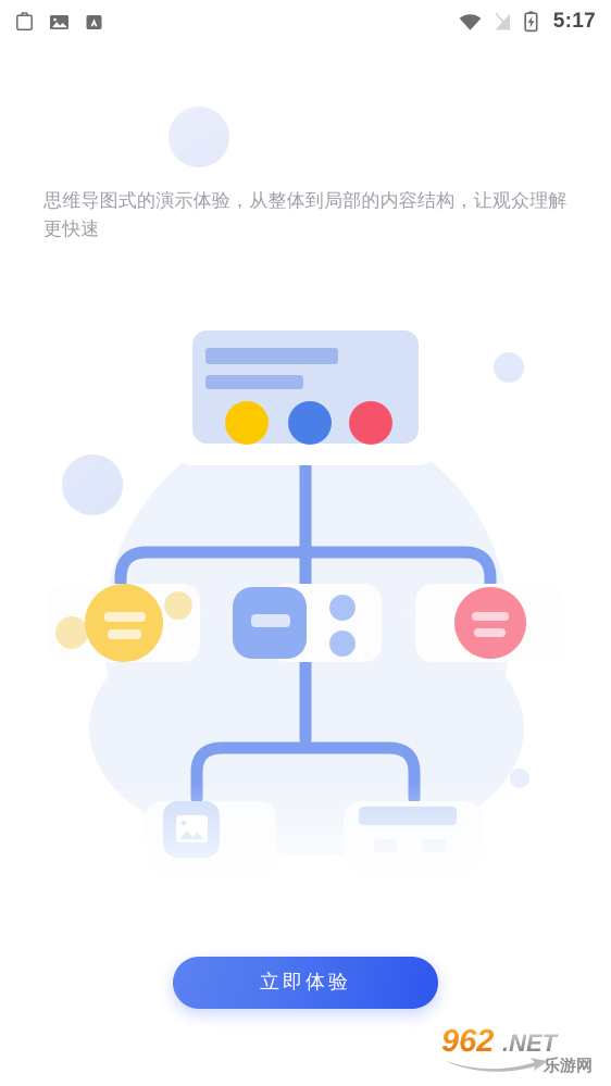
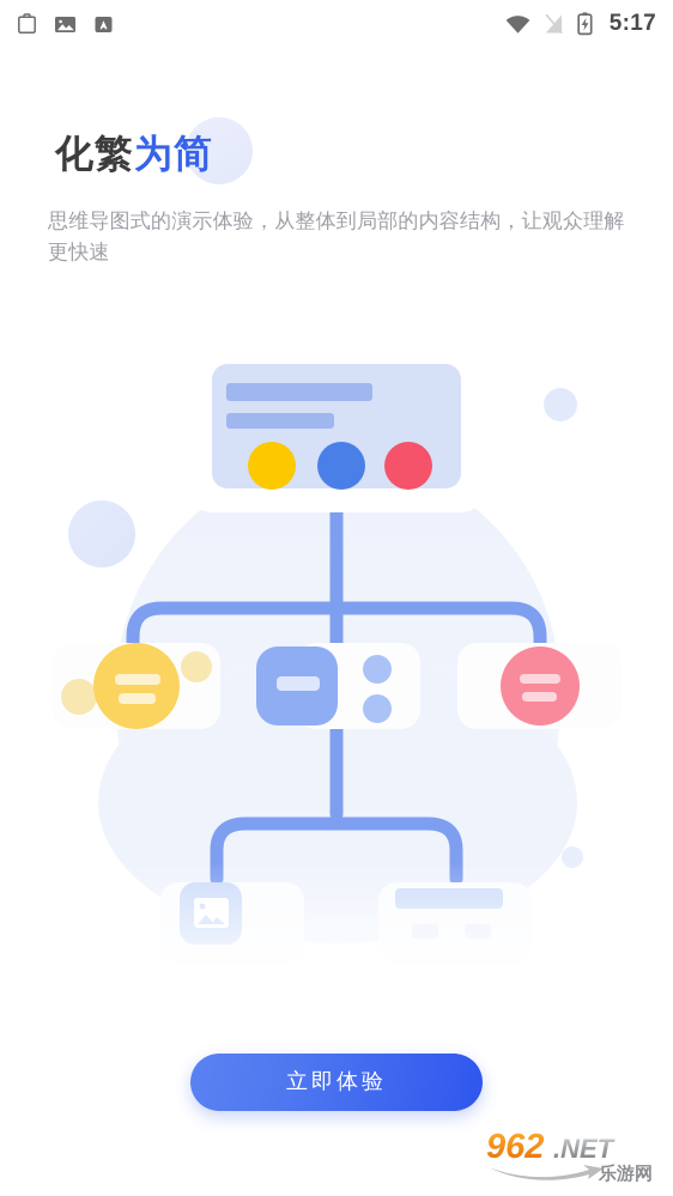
  5:17
+ 化繁为简
  思维导图式的演示体验，从整体到局部的内容结构，让观众理解更快速
  立即体验
  962
  .NET
  乐游网
